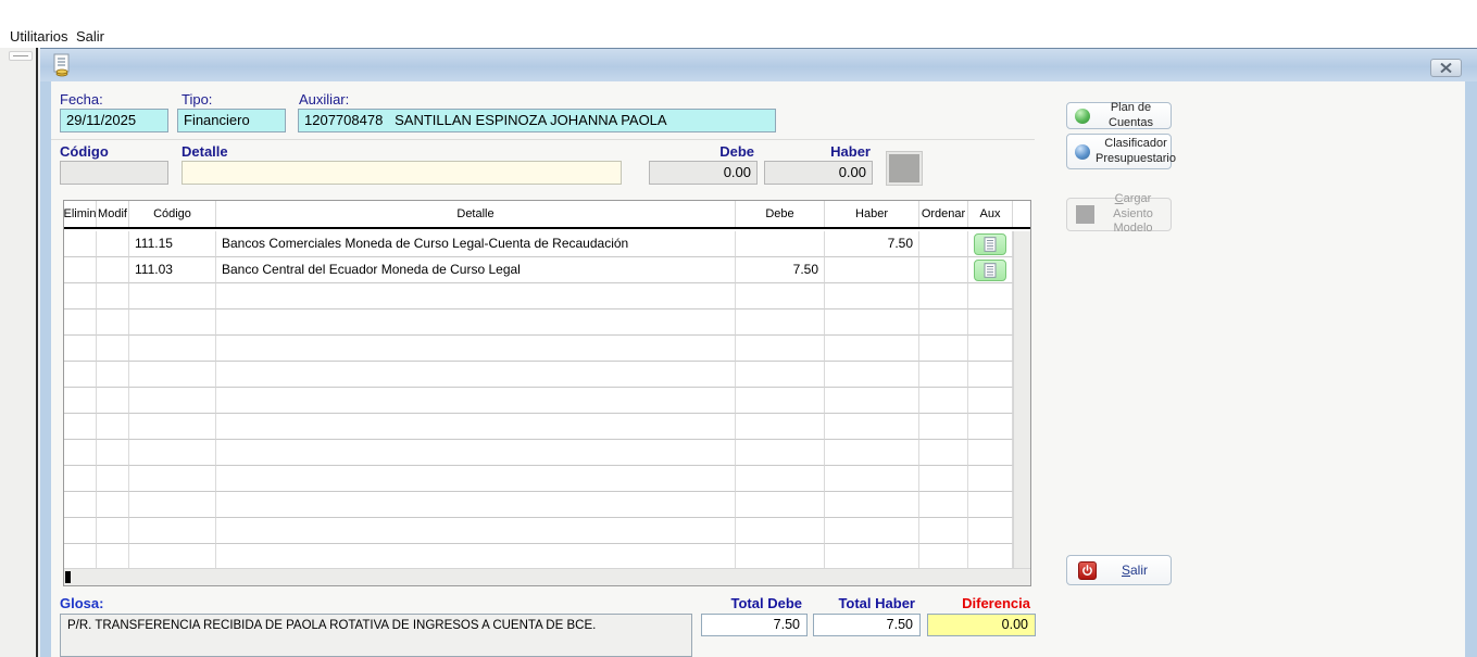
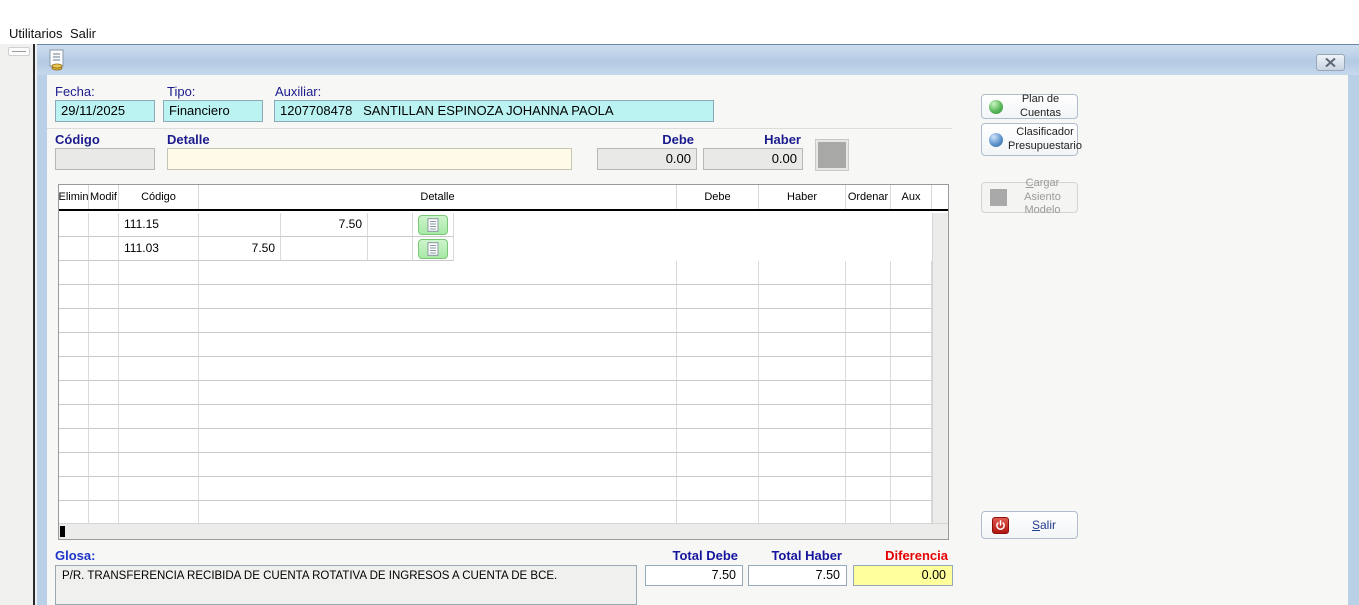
  Utilitarios
  Salir
  Fecha:
  Tipo:
  Auxiliar:
  29/11/2025
  Financiero
  1207708478 SANTILLAN ESPINOZA JOHANNA PAOLA
  Código
  Detalle
  Debe
  Haber
  0.00
  0.00
  Elimin
  Modif
  Código
  Detalle
  Debe
  Haber
  Ordenar
  Aux
  111.15
- Bancos Comerciales Moneda de Curso Legal-Cuenta de Recaudación
  7.50
  111.03
- Banco Central del Ecuador Moneda de Curso Legal
  7.50
  Plan de Cuentas
  Clasificador
  Presupuestario
  Cargar Asiento
  Modelo
  Salir
  Glosa:
- P/R. TRANSFERENCIA RECIBIDA DE PAOLA ROTATIVA DE INGRESOS A CUENTA DE BCE.
+ P/R. TRANSFERENCIA RECIBIDA DE CUENTA ROTATIVA DE INGRESOS A CUENTA DE BCE.
  Total Debe
  Total Haber
  Diferencia
  7.50
  7.50
  0.00
